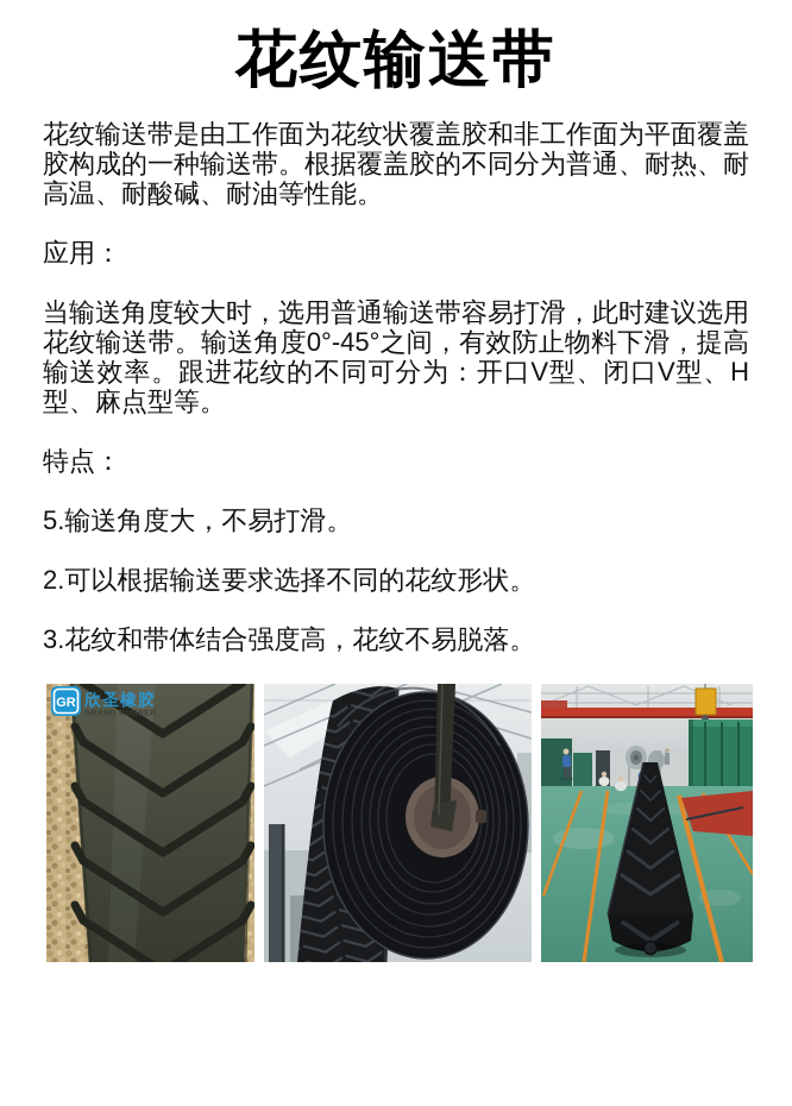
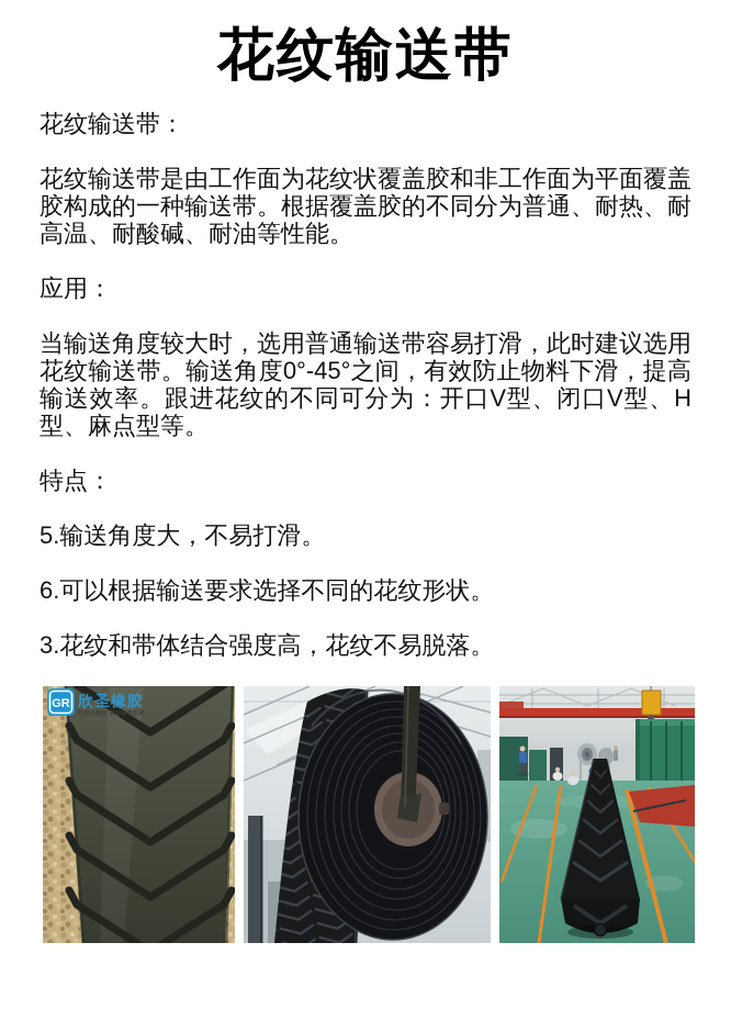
  花纹输送带
+ 花纹输送带：
  花纹输送带是由工作面为花纹状覆盖胶和非工作面为平面覆盖胶构成的一种输送带。根据覆盖胶的不同分为普通、耐热、耐高温、耐酸碱、耐油等性能。
  应用：
  当输送角度较大时，选用普通输送带容易打滑，此时建议选用花纹输送带。输送角度0°-45°之间，有效防止物料下滑，提高输送效率。跟进花纹的不同可分为：开口V型、闭口V型、H型、麻点型等。
  特点：
  5.输送角度大，不易打滑。
- 2.可以根据输送要求选择不同的花纹形状。
+ 6.可以根据输送要求选择不同的花纹形状。
  3.花纹和带体结合强度高，花纹不易脱落。
  GR
  欣圣橡胶
